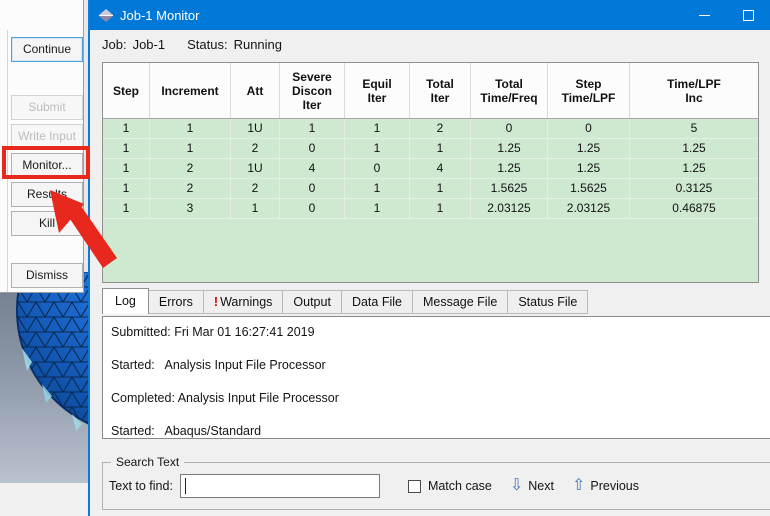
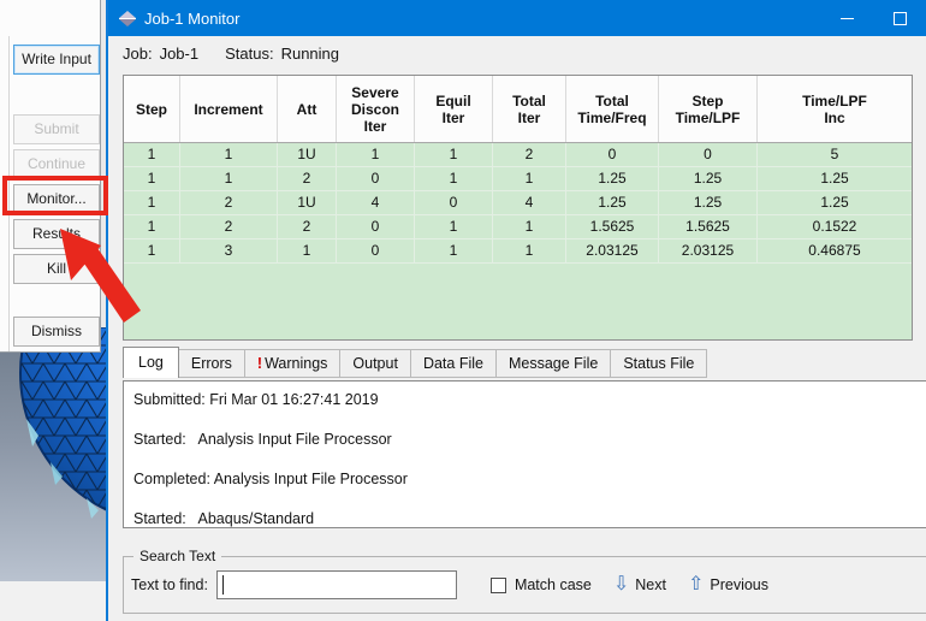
- Continue
+ Write Input
  Submit
- Write Input
+ Continue
  Monitor...
  Kill
  Dismiss
  Job-1 Monitor
  Job: Job-1 Status: Running
  Step
  Increment
  Att
  Severe
  Discon
  Iter
  Equil
  Iter
  Total
  Iter
  Total
  Time/Freq
  Step
  Time/LPF
  Time/LPF
  Inc
  1
  1
  1U
  1
  1
  2
  0
  0
  5
  1
  1
  2
  0
  1
  1
  1.25
  1.25
  1.25
  1
  2
  1U
  4
  0
  4
  1.25
  1.25
  1.25
  1
  2
  2
  0
  1
  1
  1.5625
  1.5625
- 0.3125
+ 0.1522
  1
  3
  1
  0
  1
  1
  2.03125
  2.03125
  0.46875
  Log
  Errors
  ! Warnings
  Output
  Data File
  Message File
  Status File
  Submitted: Fri Mar 01 16:27:41 2019
  Started: Analysis Input File Processor
  Completed: Analysis Input File Processor
  Started: Abaqus/Standard
  Search Text
  Text to find:
  Match case
  ⇩
  Next
  ⇧
  Previous
